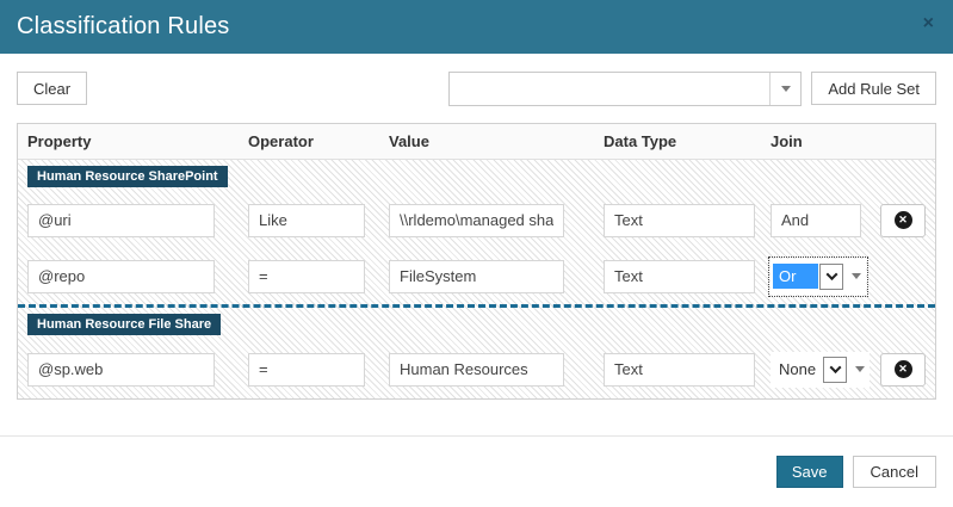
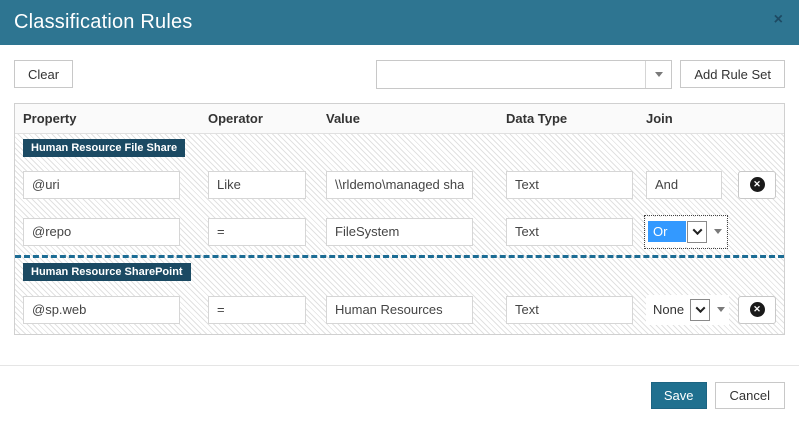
  Classification Rules
  ×
  Clear
  Add Rule Set
  Property
  Operator
  Value
  Data Type
  Join
- Human Resource SharePoint
+ Human Resource File Share
  @uri
  Like
  \\rldemo\managed sha
  Text
  And
  ✕
  @repo
  =
  FileSystem
  Text
  Or
- Human Resource File Share
+ Human Resource SharePoint
  @sp.web
  =
  Human Resources
  Text
  None
  ✕
  Save
  Cancel
